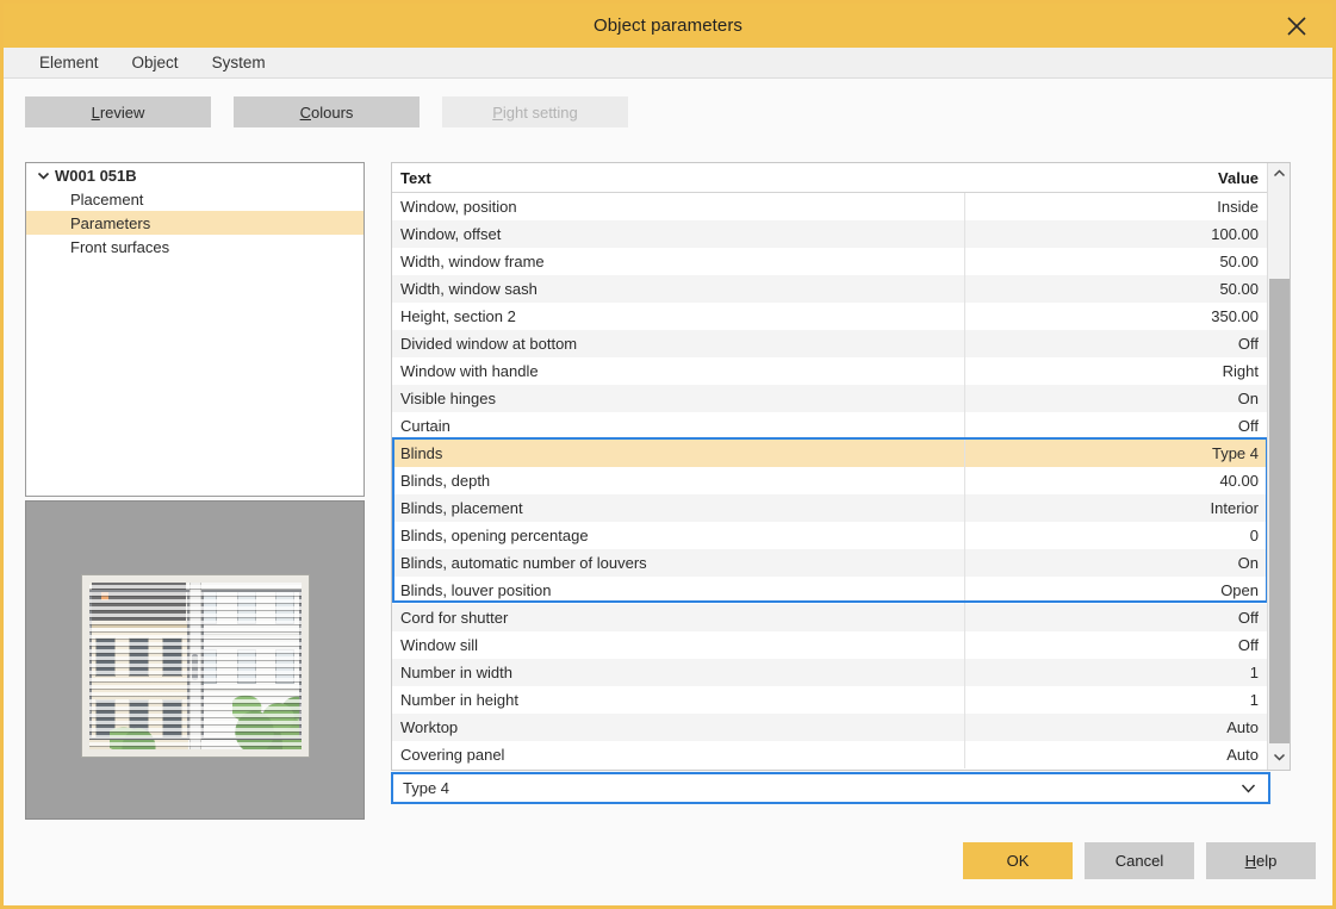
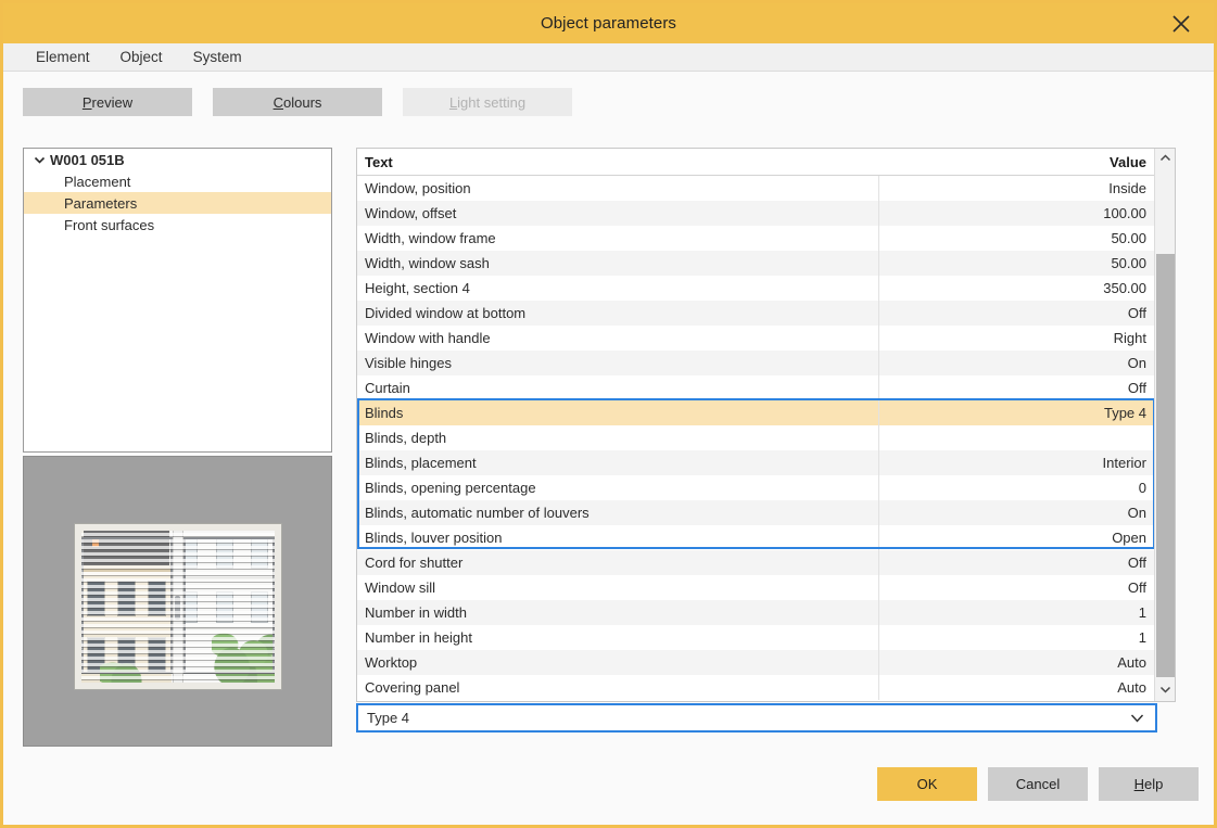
  Object parameters
  Element
  Object
  System
- L
+ P
  review
  C
  olours
- P
+ L
  ight setting
  W001 051B
  Placement
  Parameters
  Front surfaces
  Text
  Value
  Window, position
  Inside
  Window, offset
  100.00
  Width, window frame
  50.00
  Width, window sash
  50.00
- Height, section 2
+ Height, section 4
  350.00
  Divided window at bottom
  Off
  Window with handle
  Right
  Visible hinges
  On
  Curtain
  Off
  Blinds
  Type 4
  Blinds, depth
- 40.00
  Blinds, placement
  Interior
  Blinds, opening percentage
  0
  Blinds, automatic number of louvers
  On
  Blinds, louver position
  Open
  Cord for shutter
  Off
  Window sill
  Off
  Number in width
  1
  Number in height
  1
  Worktop
  Auto
  Covering panel
  Auto
  Type 4
  OK
  Cancel
  H
  elp
